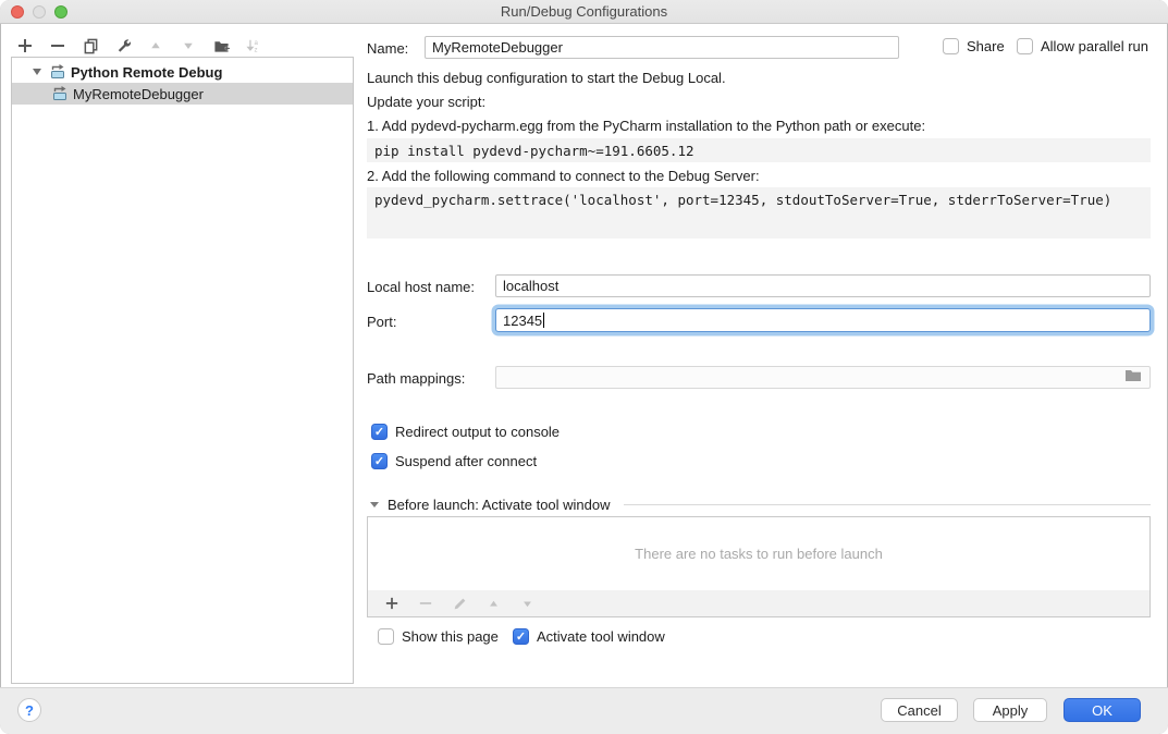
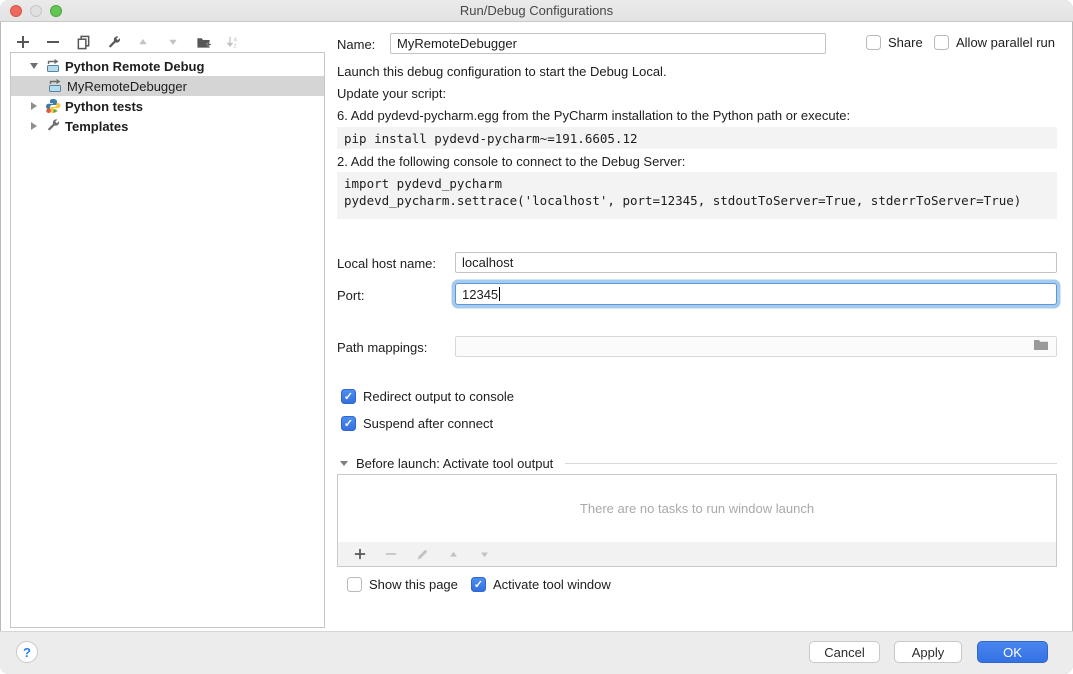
  Run/Debug Configurations
  Python Remote Debug
  MyRemoteDebugger
+ Python tests
+ Templates
  Name:
  MyRemoteDebugger
  Share
  Allow parallel run
  Launch this debug configuration to start the Debug Local.
  Update your script:
- 1. Add pydevd-pycharm.egg from the PyCharm installation to the Python path or execute:
+ 6. Add pydevd-pycharm.egg from the PyCharm installation to the Python path or execute:
  pip install pydevd-pycharm~=191.6605.12
- 2. Add the following command to connect to the Debug Server:
+ 2. Add the following console to connect to the Debug Server:
+ import pydevd_pycharm
  pydevd_pycharm.settrace('localhost', port=12345, stdoutToServer=True, stderrToServer=True)
  Local host name:
  localhost
  Port:
  12345
  Path mappings:
  Redirect output to console
  Suspend after connect
- Before launch: Activate tool window
+ Before launch: Activate tool output
- There are no tasks to run before launch
+ There are no tasks to run window launch
  Show this page
  Activate tool window
  ?
  Cancel
  Apply
  OK
